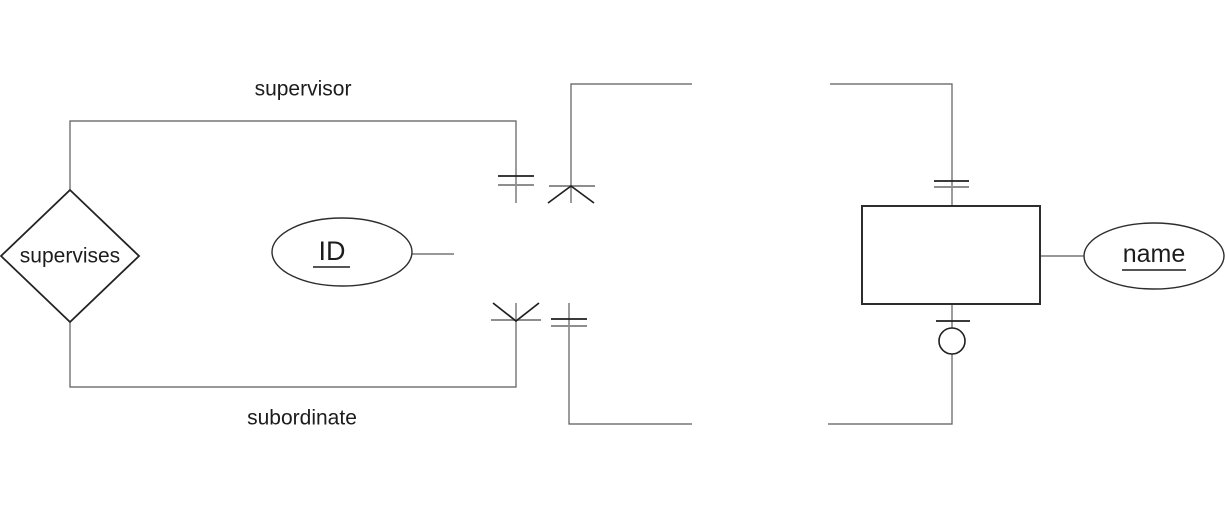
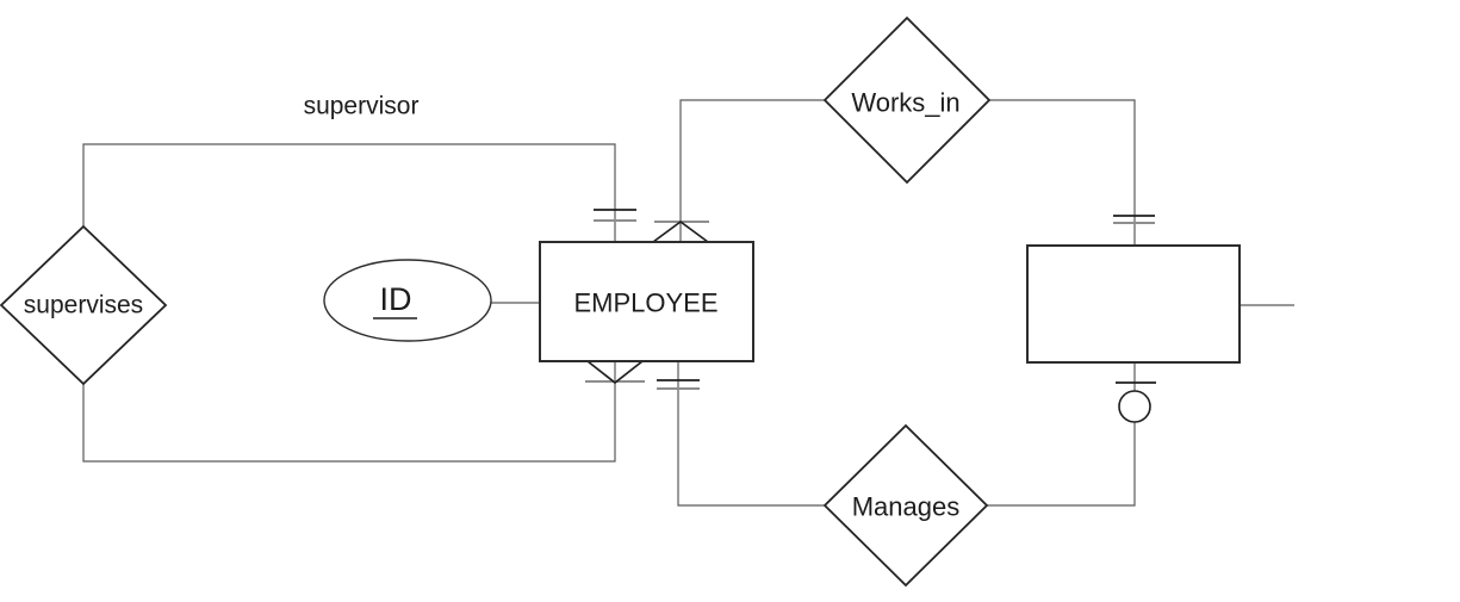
  supervises
+ Works_in
+ Manages
+ EMPLOYEE
  ID
- name
  supervisor
- subordinate
